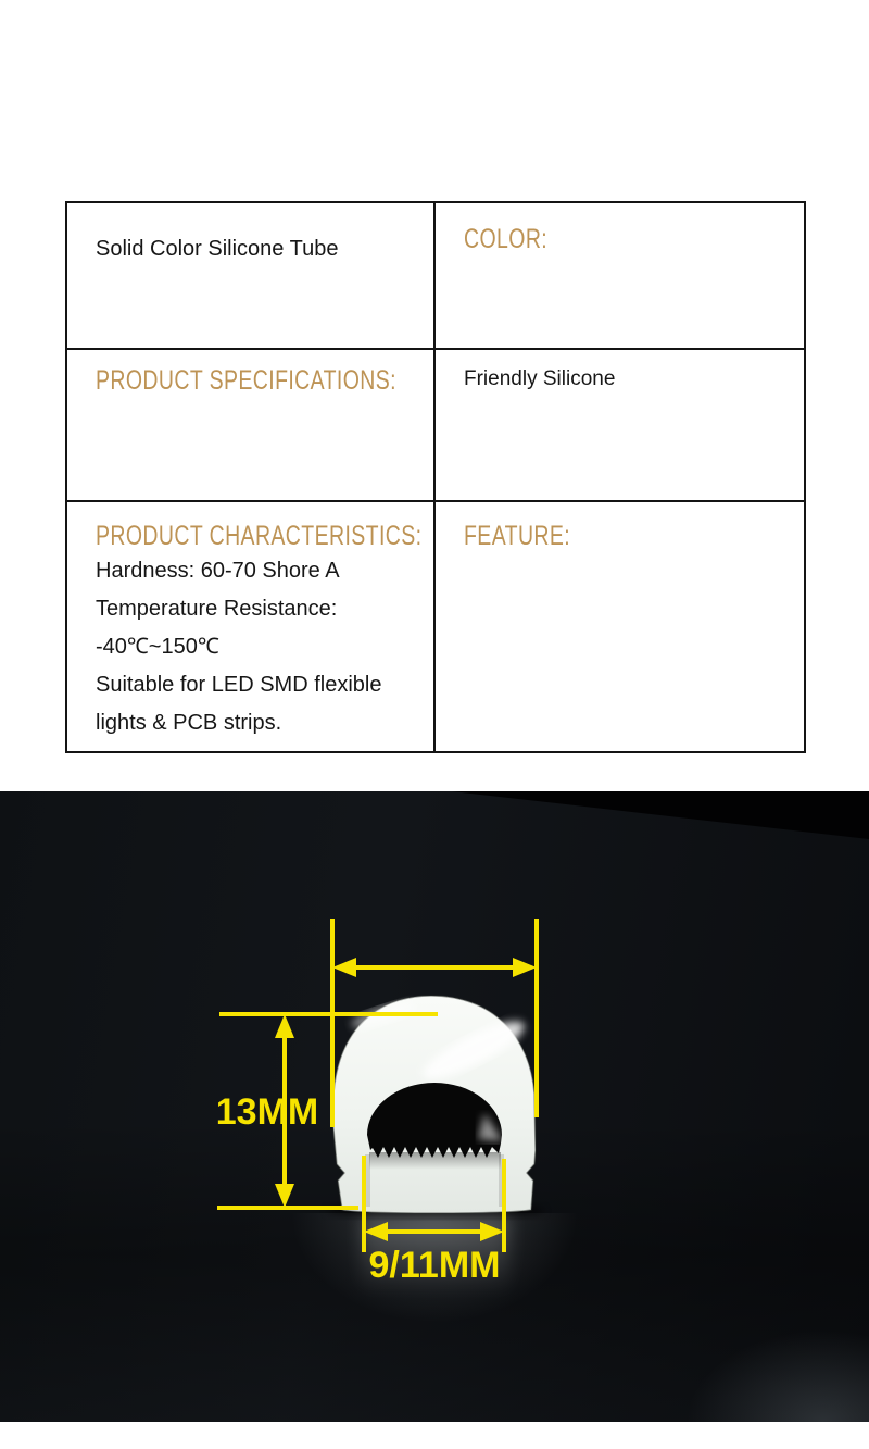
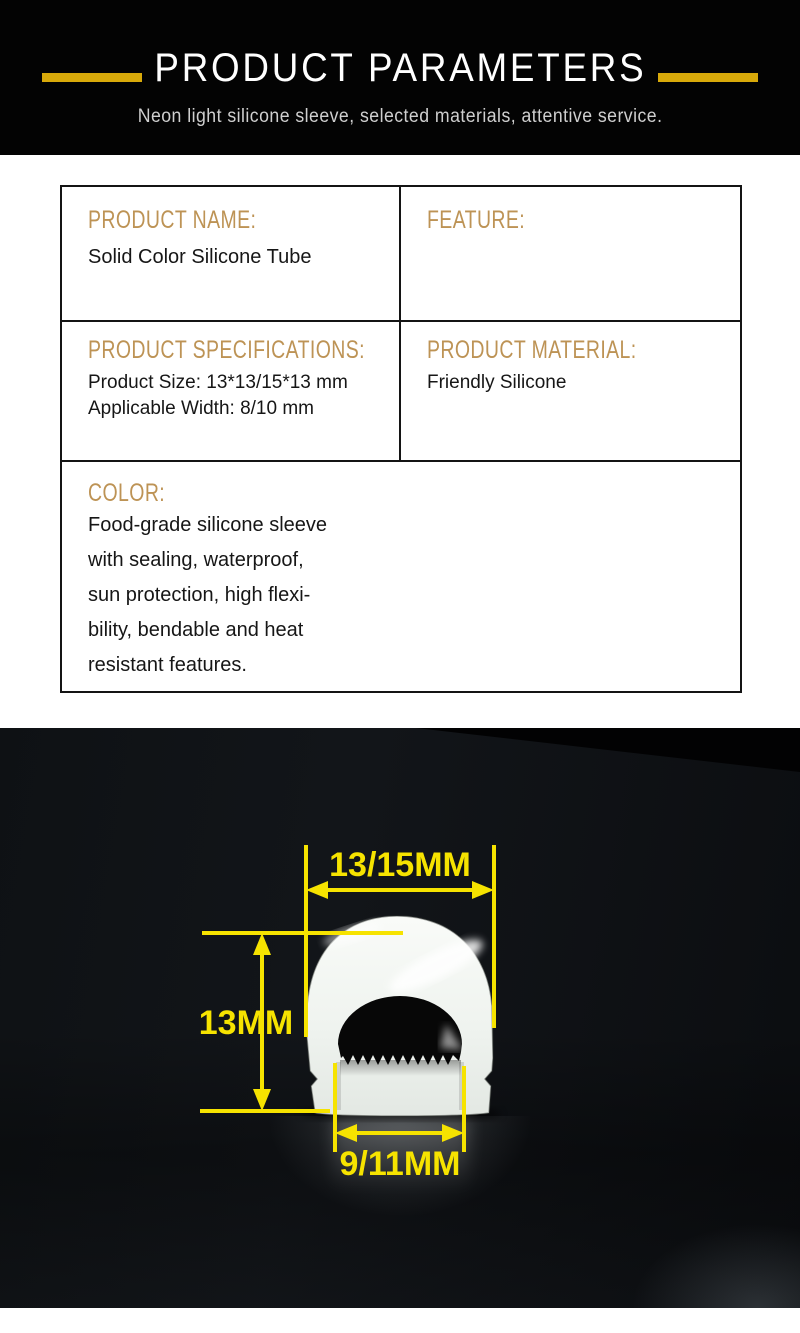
+ PRODUCT PARAMETERS
+ Neon light silicone sleeve, selected materials, attentive service.
+ PRODUCT NAME:
  Solid Color Silicone Tube
- COLOR:
+ FEATURE:
  PRODUCT SPECIFICATIONS:
+ Product Size: 13*13/15*13 mm
+ Applicable Width: 8/10 mm
+ PRODUCT MATERIAL:
  Friendly Silicone
- PRODUCT CHARACTERISTICS:
- Hardness: 60-70 Shore A
- Temperature Resistance:
- -40℃~150℃
- Suitable for LED SMD flexible
- lights & PCB strips.
- FEATURE:
+ COLOR:
+ Food-grade silicone sleeve
+ with sealing, waterproof,
+ sun protection, high flexi-
+ bility, bendable and heat
+ resistant features.
+ 13/15MM
  13MM
  9/11MM
